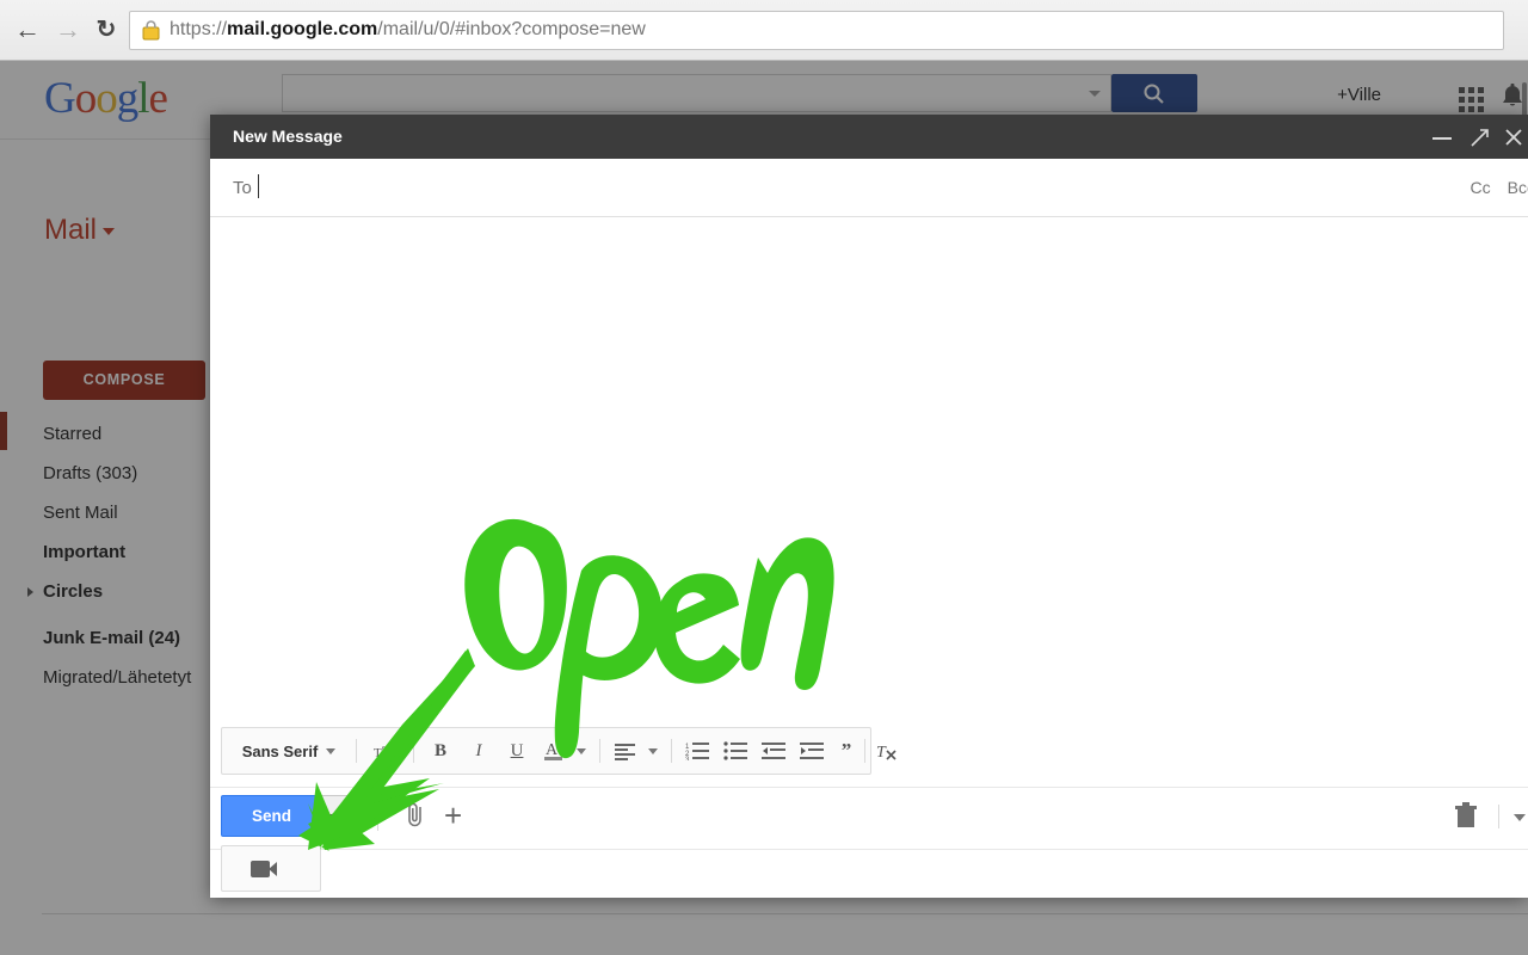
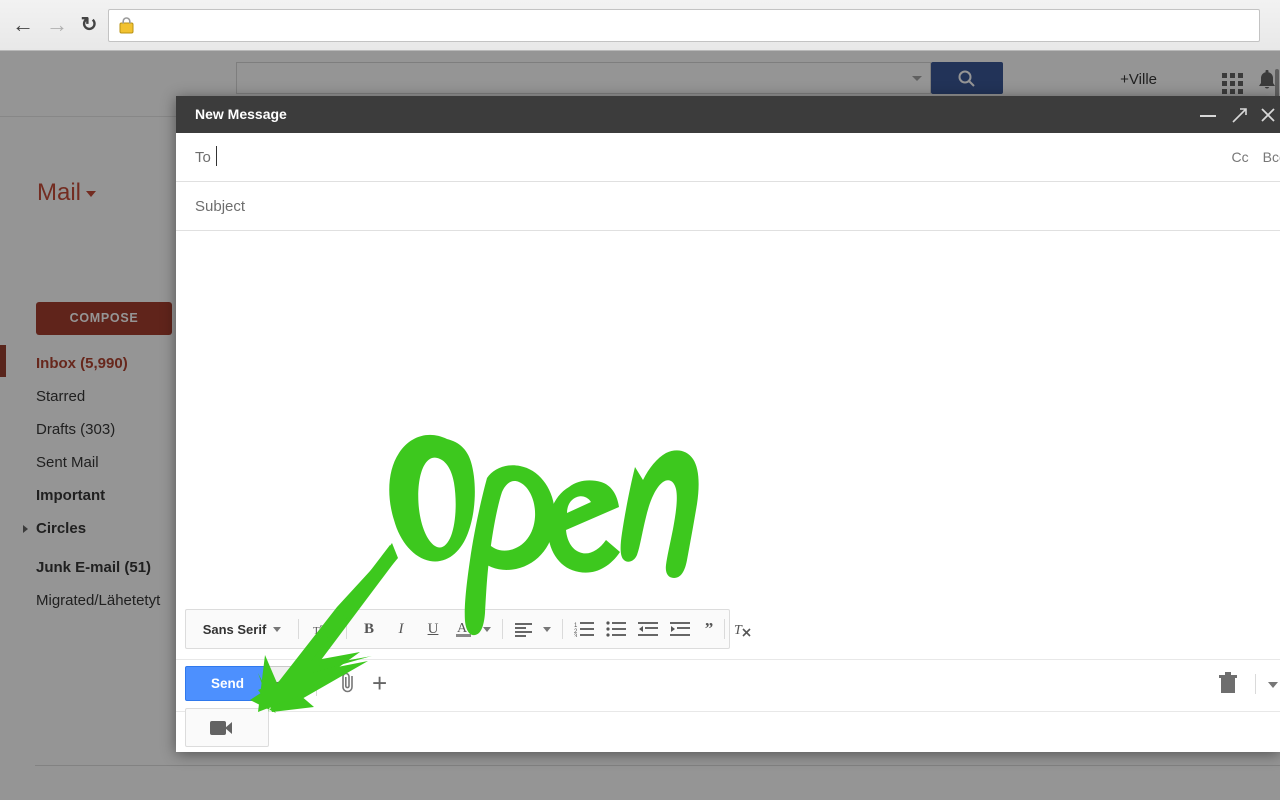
  ←
  →
  ↻
- https://mail.google.com/mail/u/0/#inbox?compose=new
- Google
  +Ville
  Mail
  COMPOSE
+ Inbox (5,990)
  Starred
  Drafts (303)
  Sent Mail
  Important
  Circles
- Junk E-mail (24)
+ Junk E-mail (51)
  Migrated/Lähetetyt
  New Message
  To
  Cc Bc
+ Subject
  Sans Serif
  T
  B
  I
  U
  A
  ”
  T
  Send
  +
